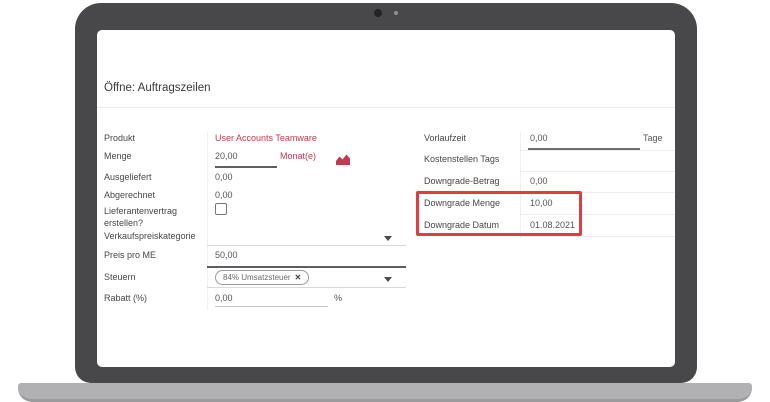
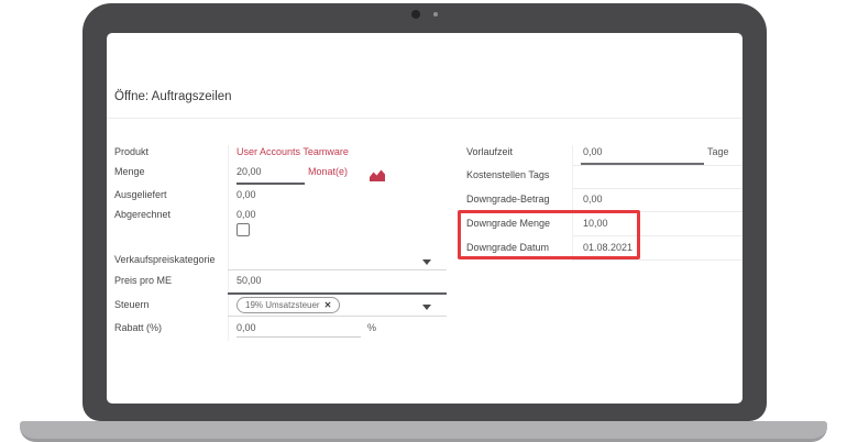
  Öffne: Auftragszeilen
  Produkt
  User Accounts Teamware
  Menge
  20,00
  Monat(e)
  Ausgeliefert
  0,00
  Abgerechnet
  0,00
- Lieferantenvertrag erstellen?
  Verkaufspreiskategorie
  Preis pro ME
  50,00
  Steuern
- 84% Umsatzsteuer
+ 19% Umsatzsteuer
  ✕
  Rabatt (%)
  0,00
  %
  Vorlaufzeit
  0,00
  Tage
  Kostenstellen Tags
  Downgrade-Betrag
  0,00
  Downgrade Menge
  10,00
  Downgrade Datum
  01.08.2021
